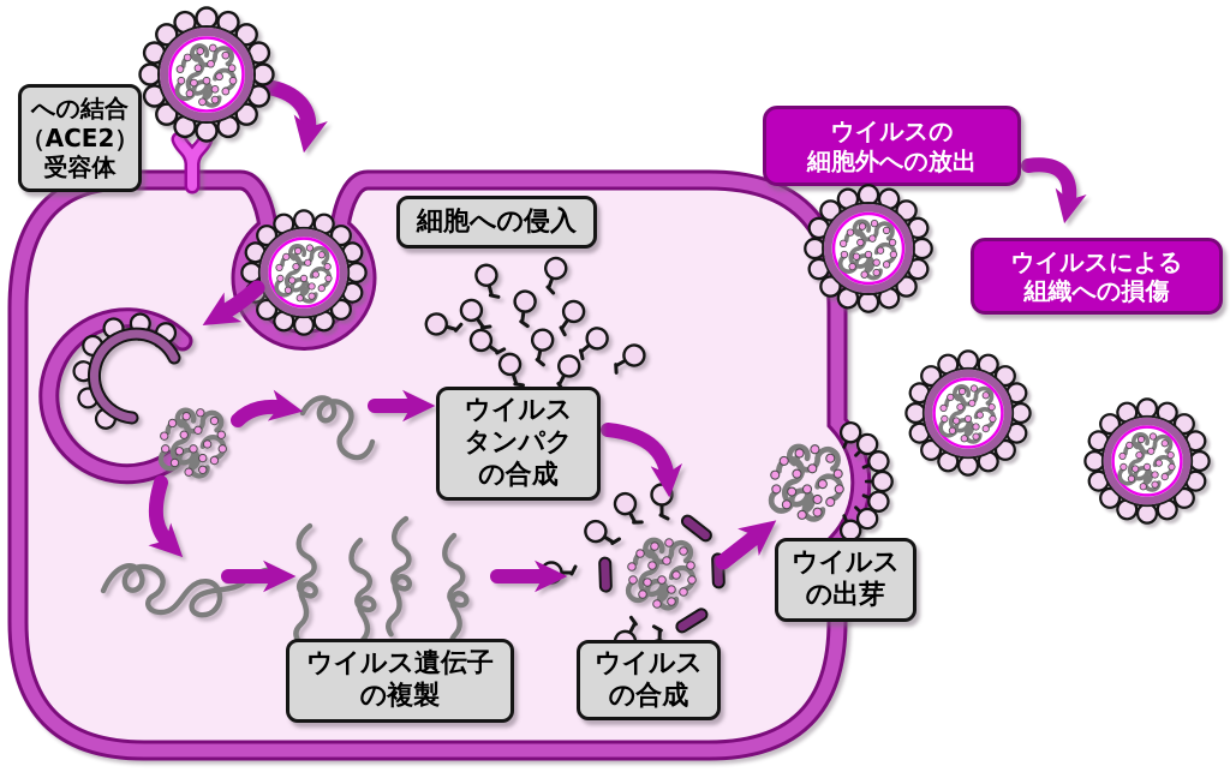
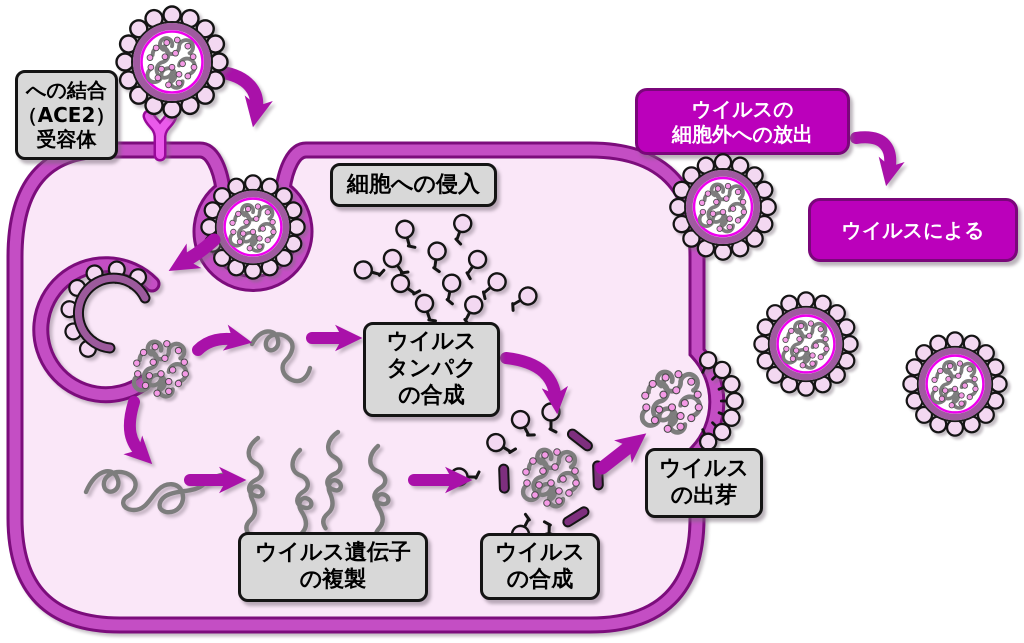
  への結合
  （ACE2）
  受容体
  細胞への侵入
  ウイルス
  タンパク
  の合成
  ウイルス遺伝子
  の複製
  ウイルス
  の合成
  ウイルス
  の出芽
  ウイルスの
  細胞外への放出
  ウイルスによる
- 組織への損傷
